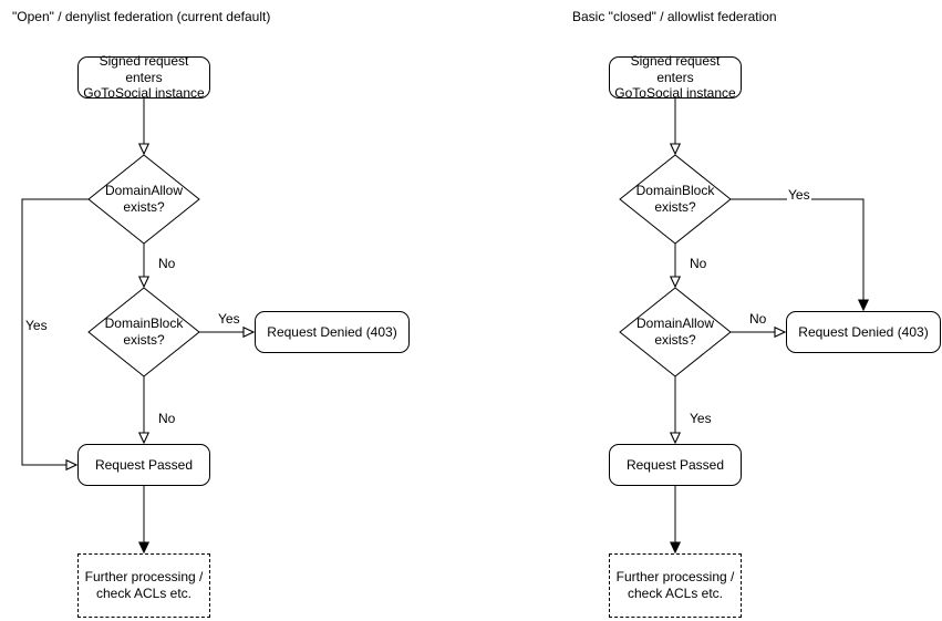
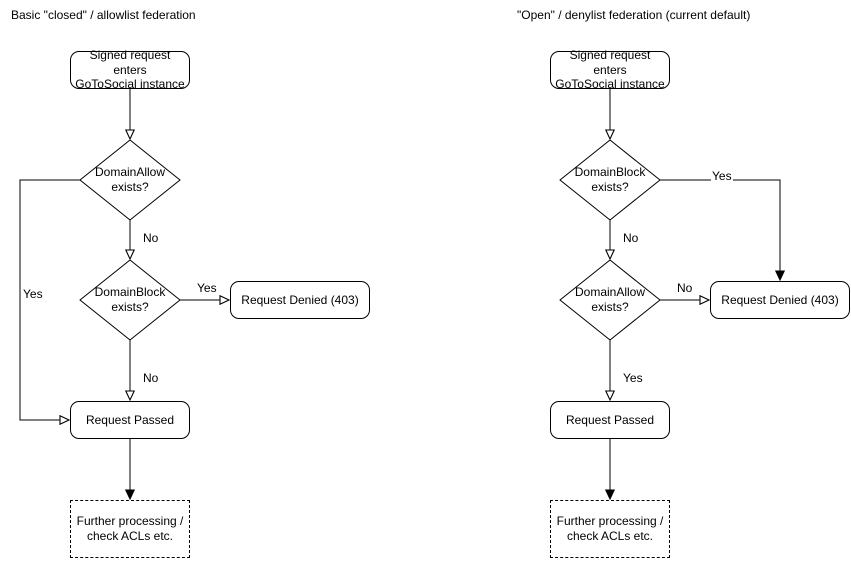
- "Open" / denylist federation (current default)
+ Basic "closed" / allowlist federation
  Signed request enters
  GoToSocial instance
  DomainAllow
  exists?
  DomainBlock
  exists?
  Request Denied (403)
  Request Passed
  Further processing /
  check ACLs etc.
  No
  Yes
  Yes
  No
- Basic "closed" / allowlist federation
+ "Open" / denylist federation (current default)
  Signed request enters
  GoToSocial instance
  DomainBlock
  exists?
  DomainAllow
  exists?
  Request Denied (403)
  Request Passed
  Further processing /
  check ACLs etc.
  Yes
  No
  No
  Yes
